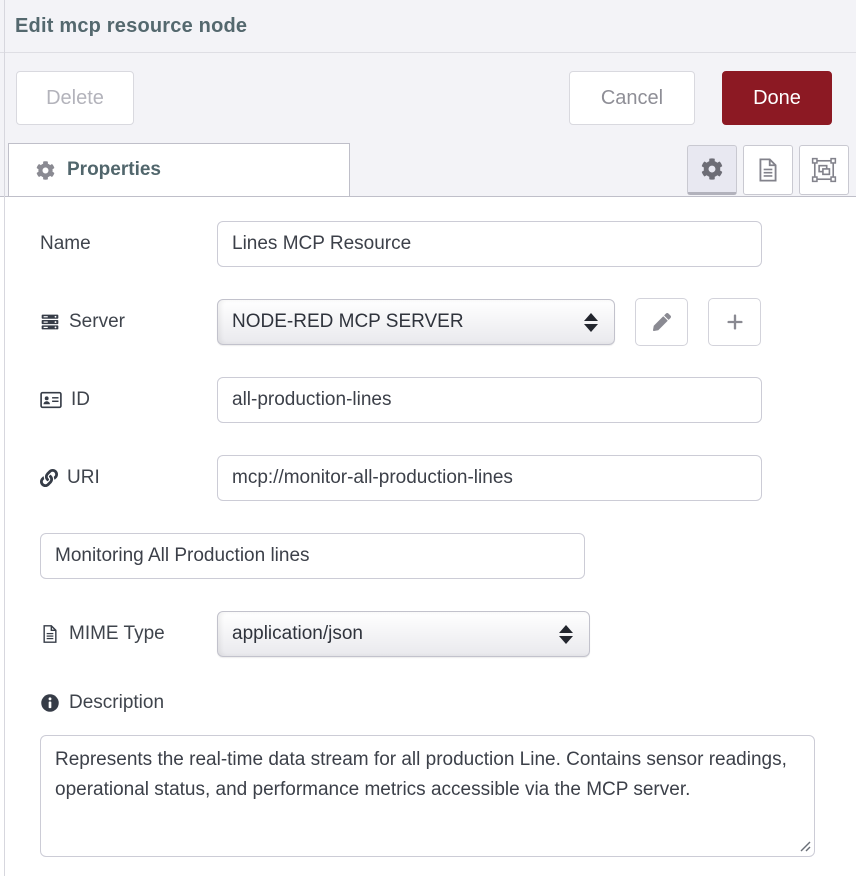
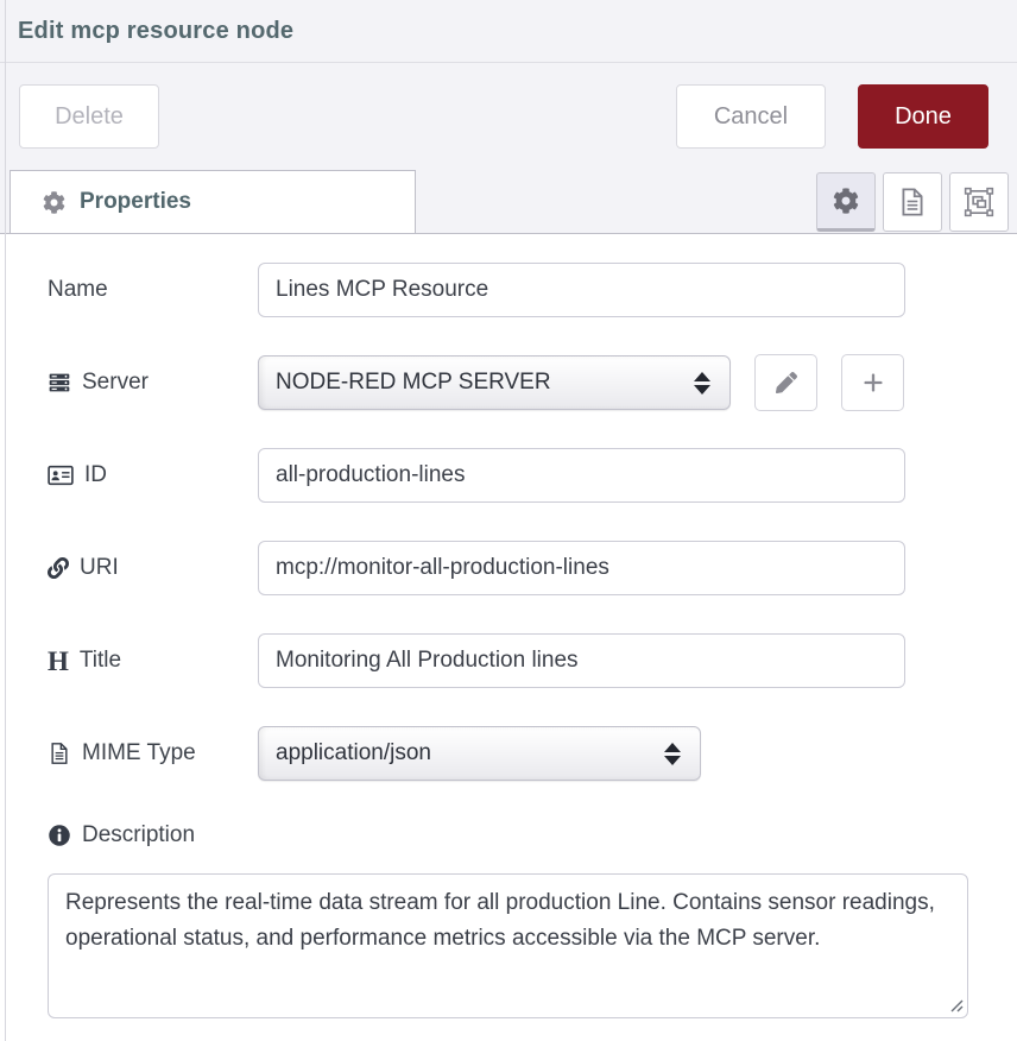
  Edit mcp resource node
  Delete
  Cancel
  Done
  Properties
  Name
  Lines MCP Resource
  Server
  NODE-RED MCP SERVER
  ID
  all-production-lines
  URI
  mcp://monitor-all-production-lines
+ H
+ Title
  Monitoring All Production lines
  MIME Type
  application/json
  Description
